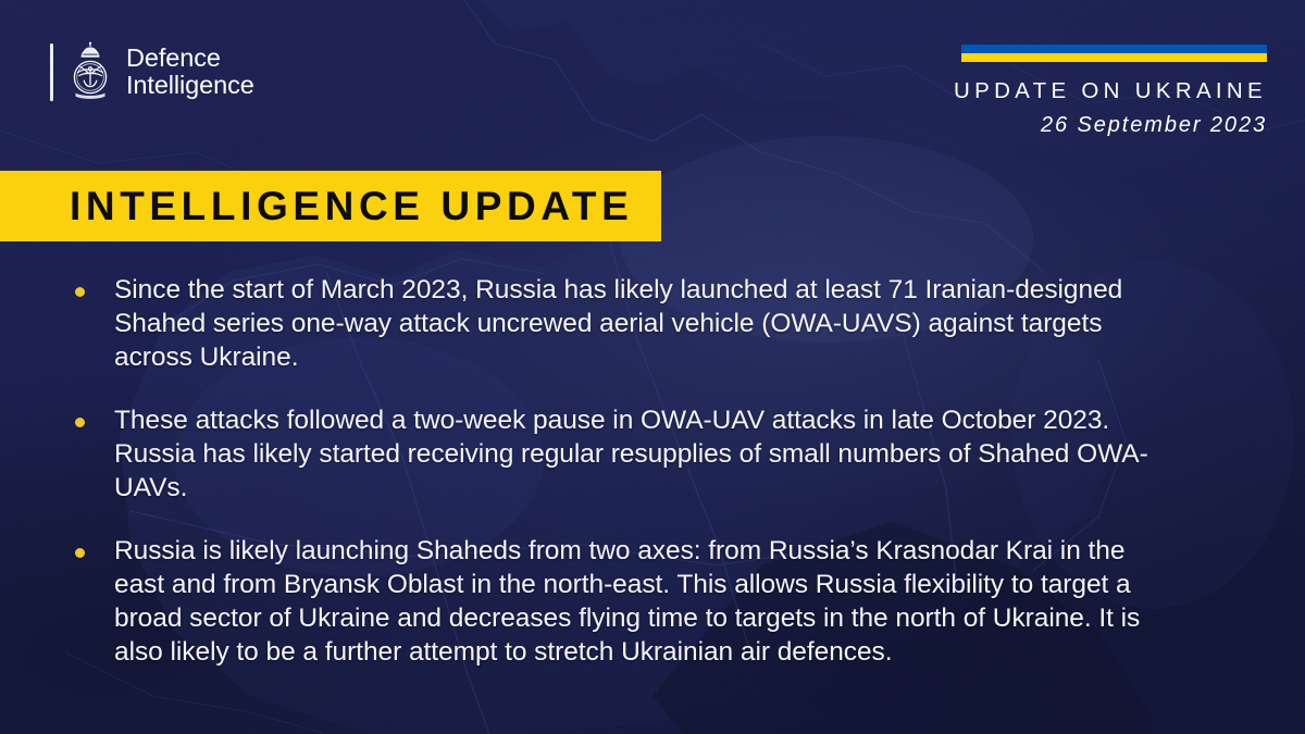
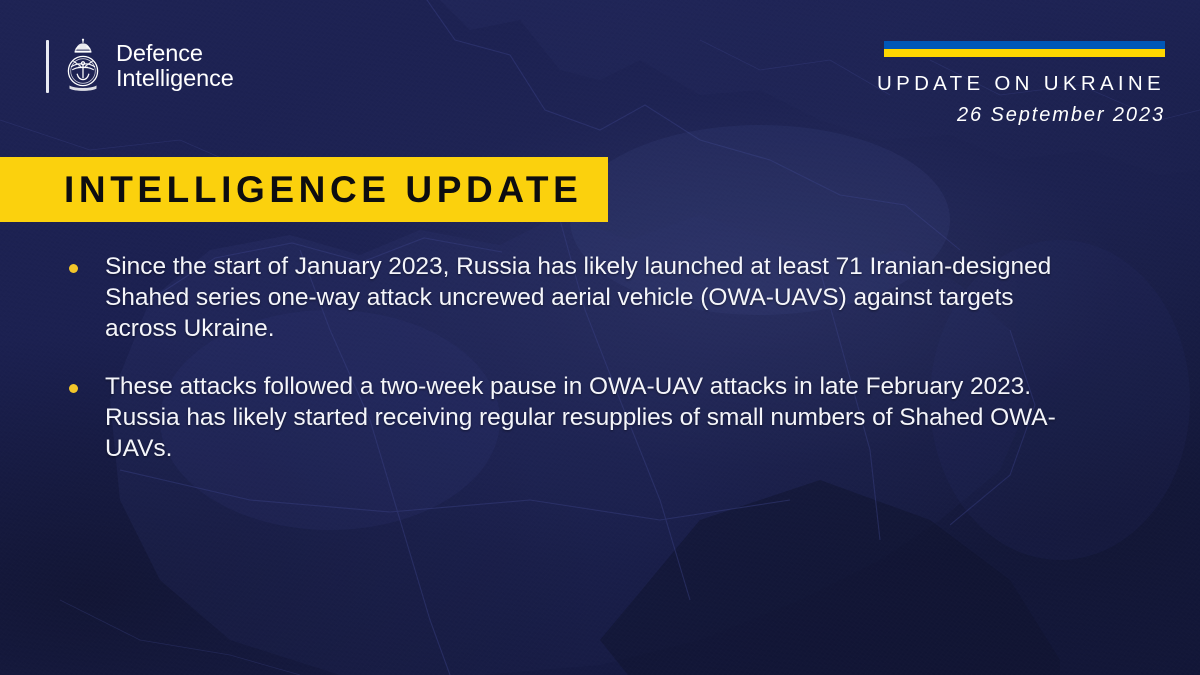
  Defence
  Intelligence
  UPDATE ON UKRAINE
  26 September 2023
  INTELLIGENCE UPDATE
- Since the start of March 2023, Russia has likely launched at least 71 Iranian-designed Shahed series one-way attack uncrewed aerial vehicle (OWA-UAVS) against targets across Ukraine.
+ Since the start of January 2023, Russia has likely launched at least 71 Iranian-designed Shahed series one-way attack uncrewed aerial vehicle (OWA-UAVS) against targets across Ukraine.
- These attacks followed a two-week pause in OWA-UAV attacks in late October 2023. Russia has likely started receiving regular resupplies of small numbers of Shahed OWA-UAVs.
+ These attacks followed a two-week pause in OWA-UAV attacks in late February 2023. Russia has likely started receiving regular resupplies of small numbers of Shahed OWA-UAVs.
- Russia is likely launching Shaheds from two axes: from Russia’s Krasnodar Krai in the east and from Bryansk Oblast in the north-east. This allows Russia flexibility to target a broad sector of Ukraine and decreases flying time to targets in the north of Ukraine. It is also likely to be a further attempt to stretch Ukrainian air defences.
